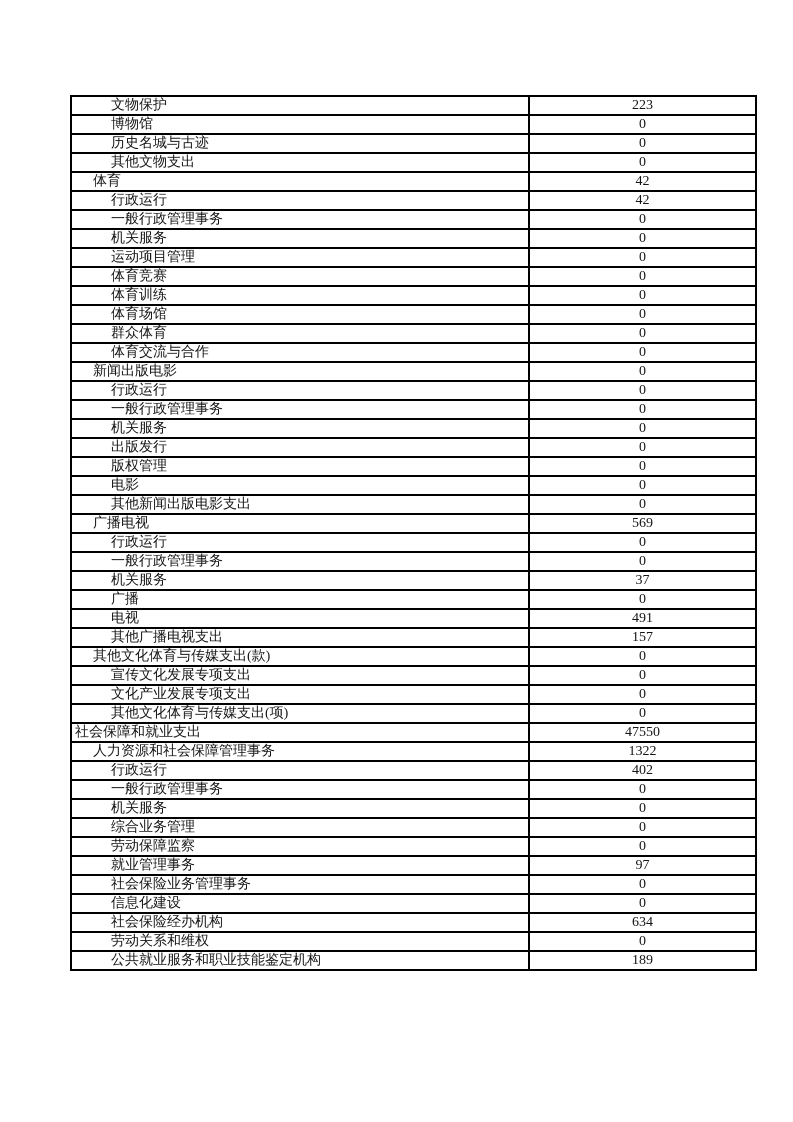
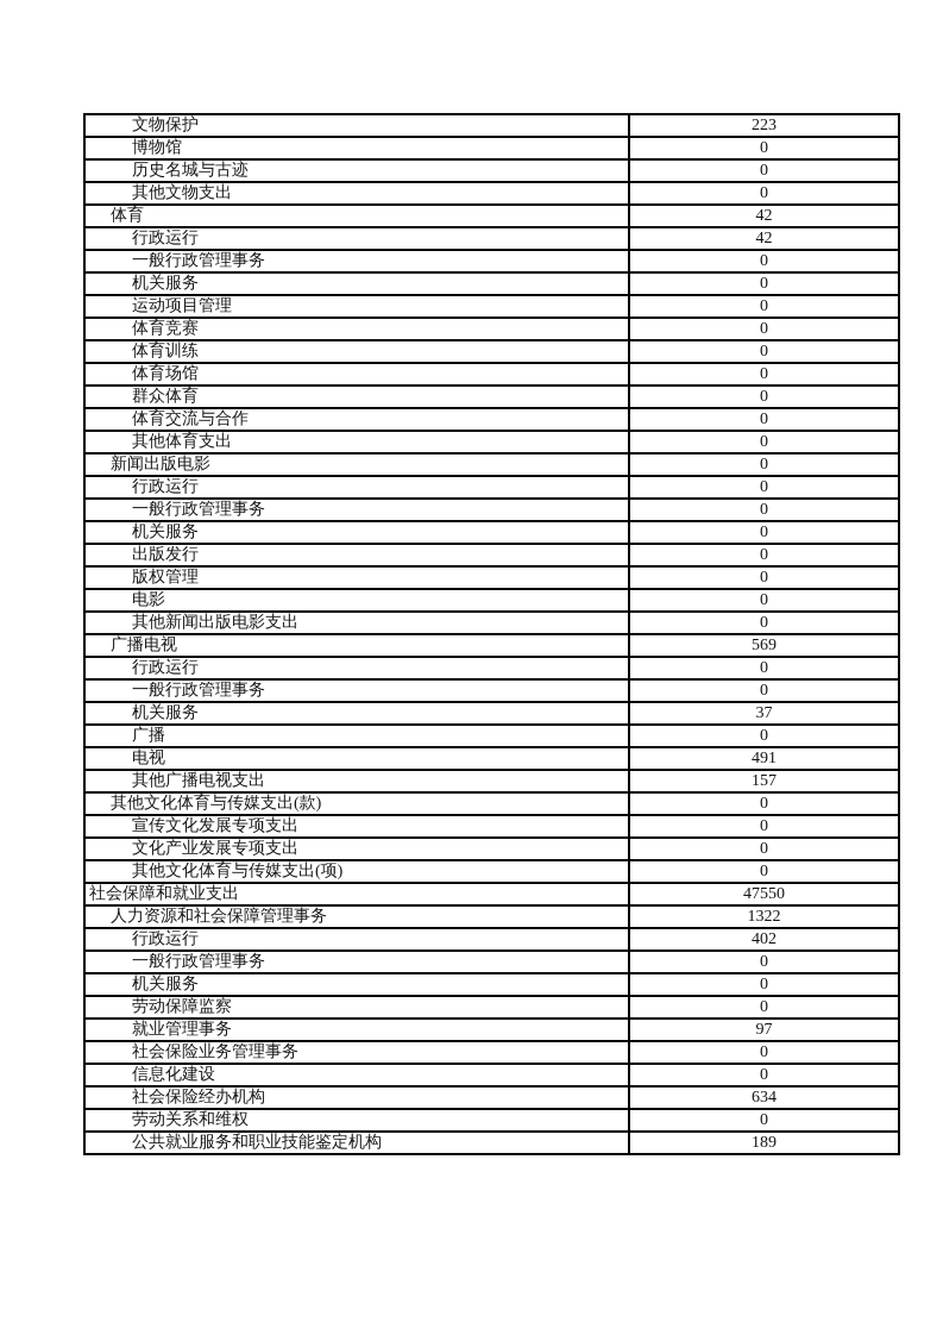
  文物保护	223
  博物馆	0
  历史名城与古迹	0
  其他文物支出	0
  体育	42
  行政运行	42
  一般行政管理事务	0
  机关服务	0
  运动项目管理	0
  体育竞赛	0
  体育训练	0
  体育场馆	0
  群众体育	0
  体育交流与合作	0
+ 其他体育支出	0
  新闻出版电影	0
  行政运行	0
  一般行政管理事务	0
  机关服务	0
  出版发行	0
  版权管理	0
  电影	0
  其他新闻出版电影支出	0
  广播电视	569
  行政运行	0
  一般行政管理事务	0
  机关服务	37
  广播	0
  电视	491
  其他广播电视支出	157
  其他文化体育与传媒支出(款)	0
  宣传文化发展专项支出	0
  文化产业发展专项支出	0
  其他文化体育与传媒支出(项)	0
  社会保障和就业支出	47550
  人力资源和社会保障管理事务	1322
  行政运行	402
  一般行政管理事务	0
  机关服务	0
- 综合业务管理	0
  劳动保障监察	0
  就业管理事务	97
  社会保险业务管理事务	0
  信息化建设	0
  社会保险经办机构	634
  劳动关系和维权	0
  公共就业服务和职业技能鉴定机构	189
